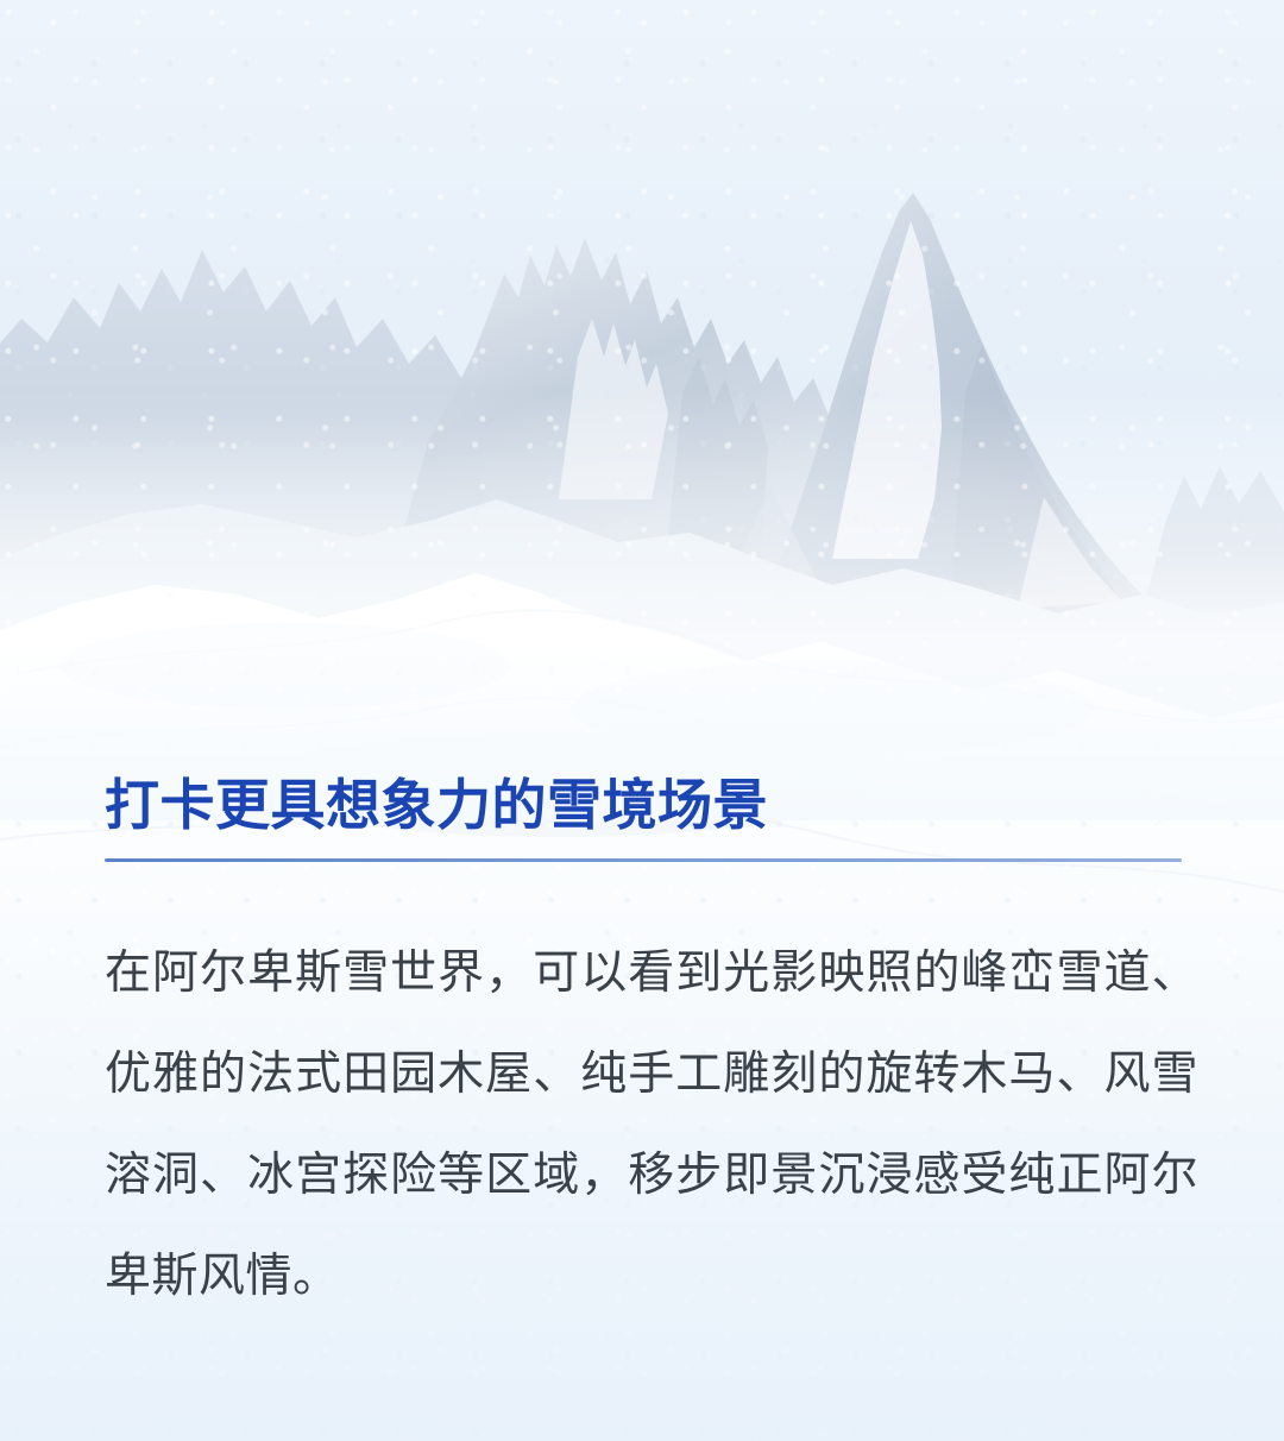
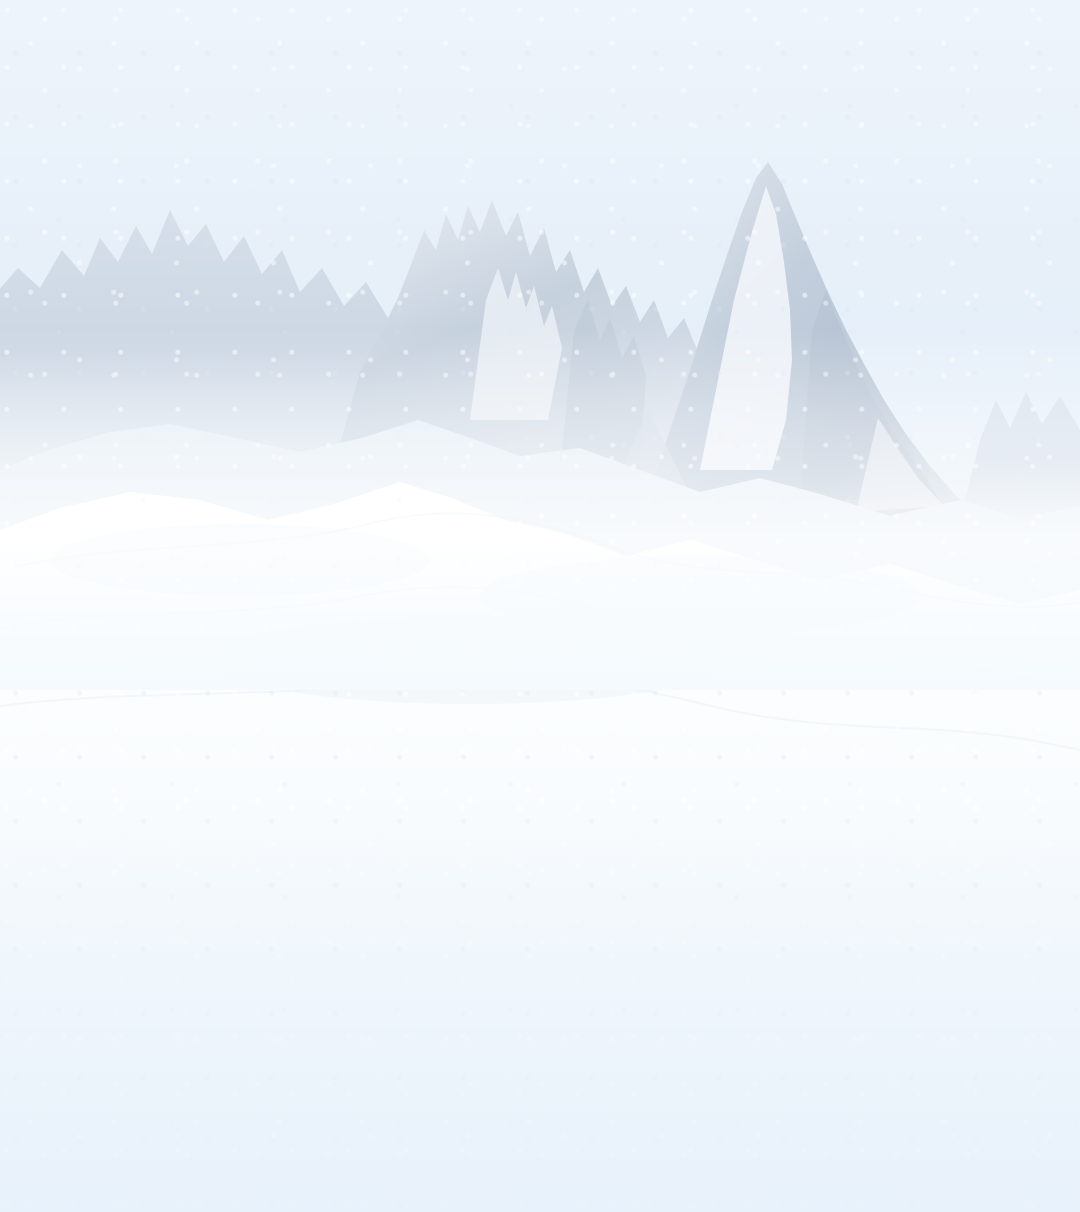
- 打卡更具想象力的雪境场景
- 在阿尔卑斯雪世界，可以看到光影映照的峰峦雪道、优雅的法式田园木屋、纯手工雕刻的旋转木马、风雪溶洞、冰宫探险等区域，移步即景沉浸感受纯正阿尔卑斯风情。
